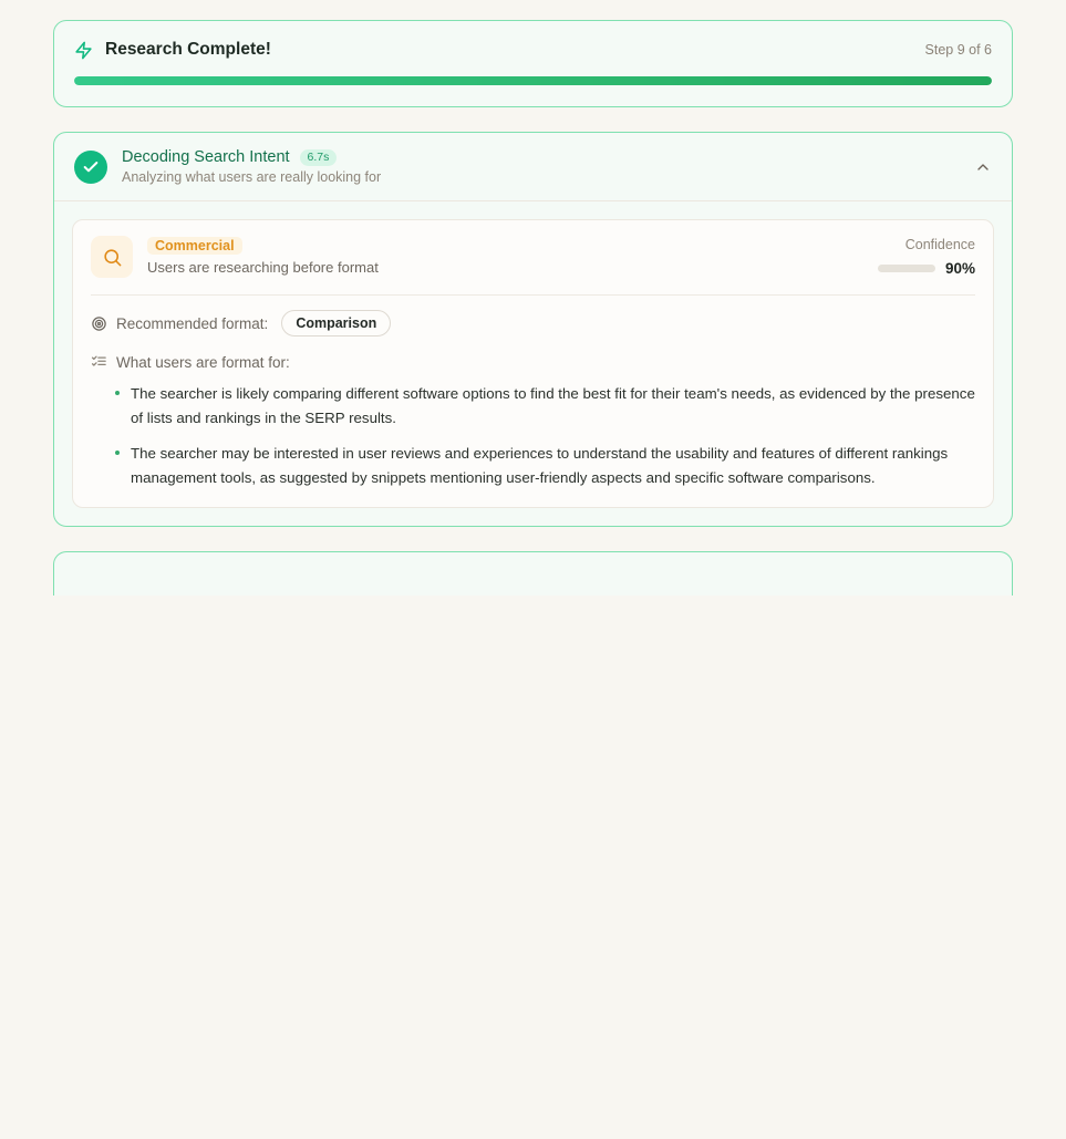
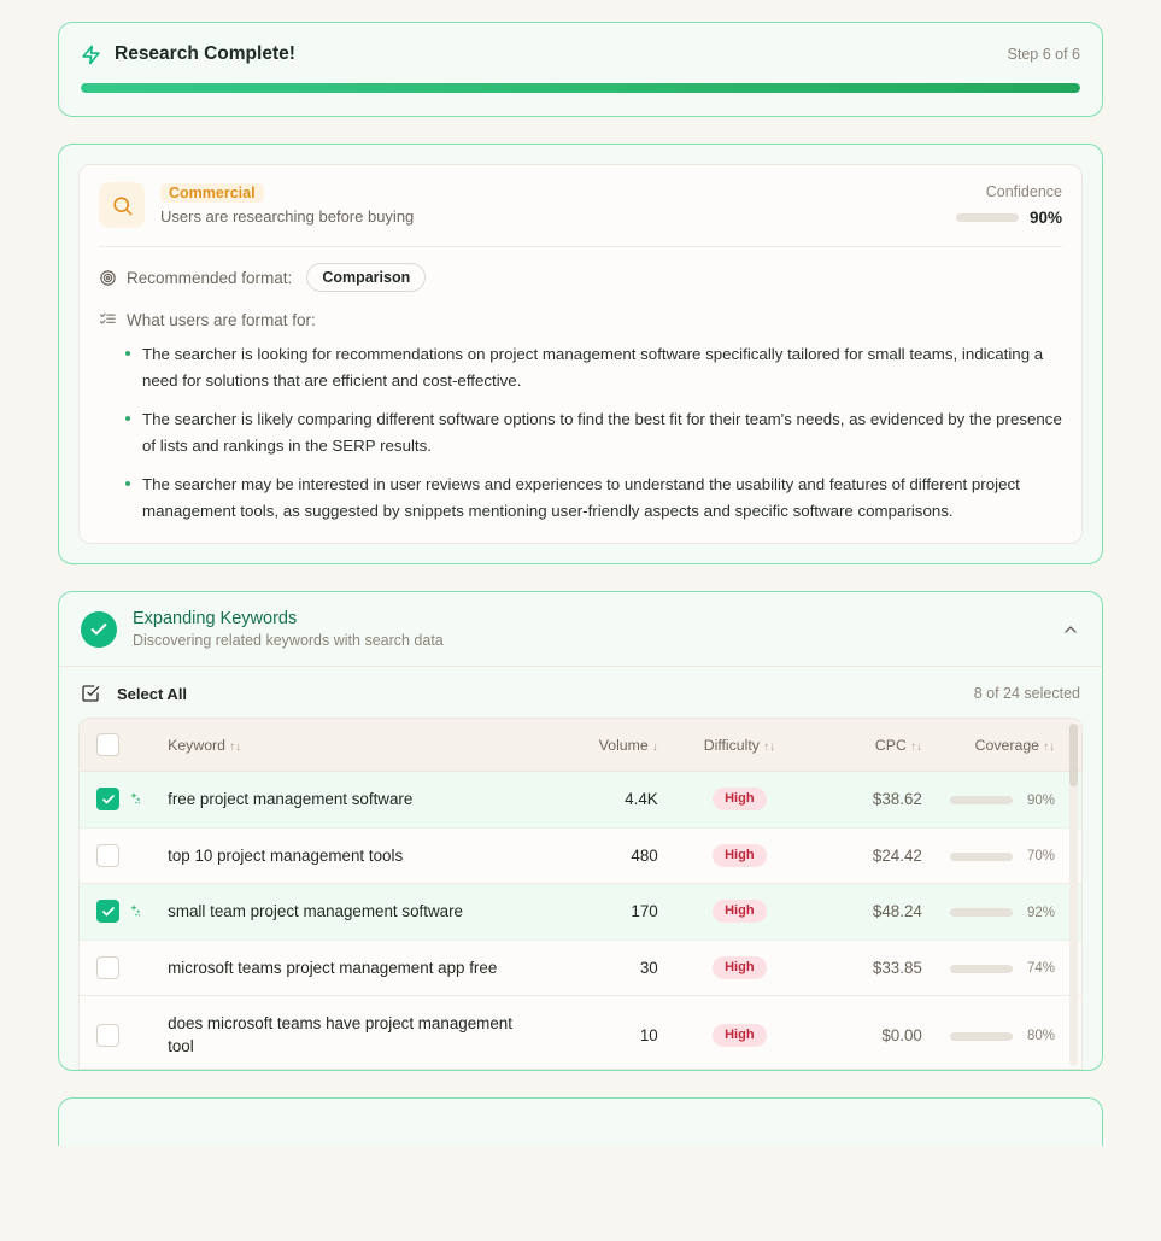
  Research Complete!
- Step 9 of 6
+ Step 6 of 6
- Decoding Search Intent
- 6.7s
- Analyzing what users are really looking for
  Commercial
- Users are researching before format
+ Users are researching before buying
  Confidence
  90%
  Recommended format:
  Comparison
  What users are format for:
+ The searcher is looking for recommendations on project management software specifically tailored for small teams, indicating a need for solutions that are efficient and cost-effective.
  The searcher is likely comparing different software options to find the best fit for their team's needs, as evidenced by the presence of lists and rankings in the SERP results.
- The searcher may be interested in user reviews and experiences to understand the usability and features of different rankings management tools, as suggested by snippets mentioning user-friendly aspects and specific software comparisons.
+ The searcher may be interested in user reviews and experiences to understand the usability and features of different project management tools, as suggested by snippets mentioning user-friendly aspects and specific software comparisons.
+ Expanding Keywords
+ Discovering related keywords with search data
+ Select All
+ 8 of 24 selected
+ 	Keyword ↑↓	Volume ↓	Difficulty ↑↓	CPC ↑↓	Coverage ↑↓
+ 	free project management software	4.4K	High	$38.62	90%
+ 	top 10 project management tools	480	High	$24.42	70%
+ 	small team project management software	170	High	$48.24	92%
+ 	microsoft teams project management app free	30	High	$33.85	74%
+ 	does microsoft teams have project management tool	10	High	$0.00	80%
